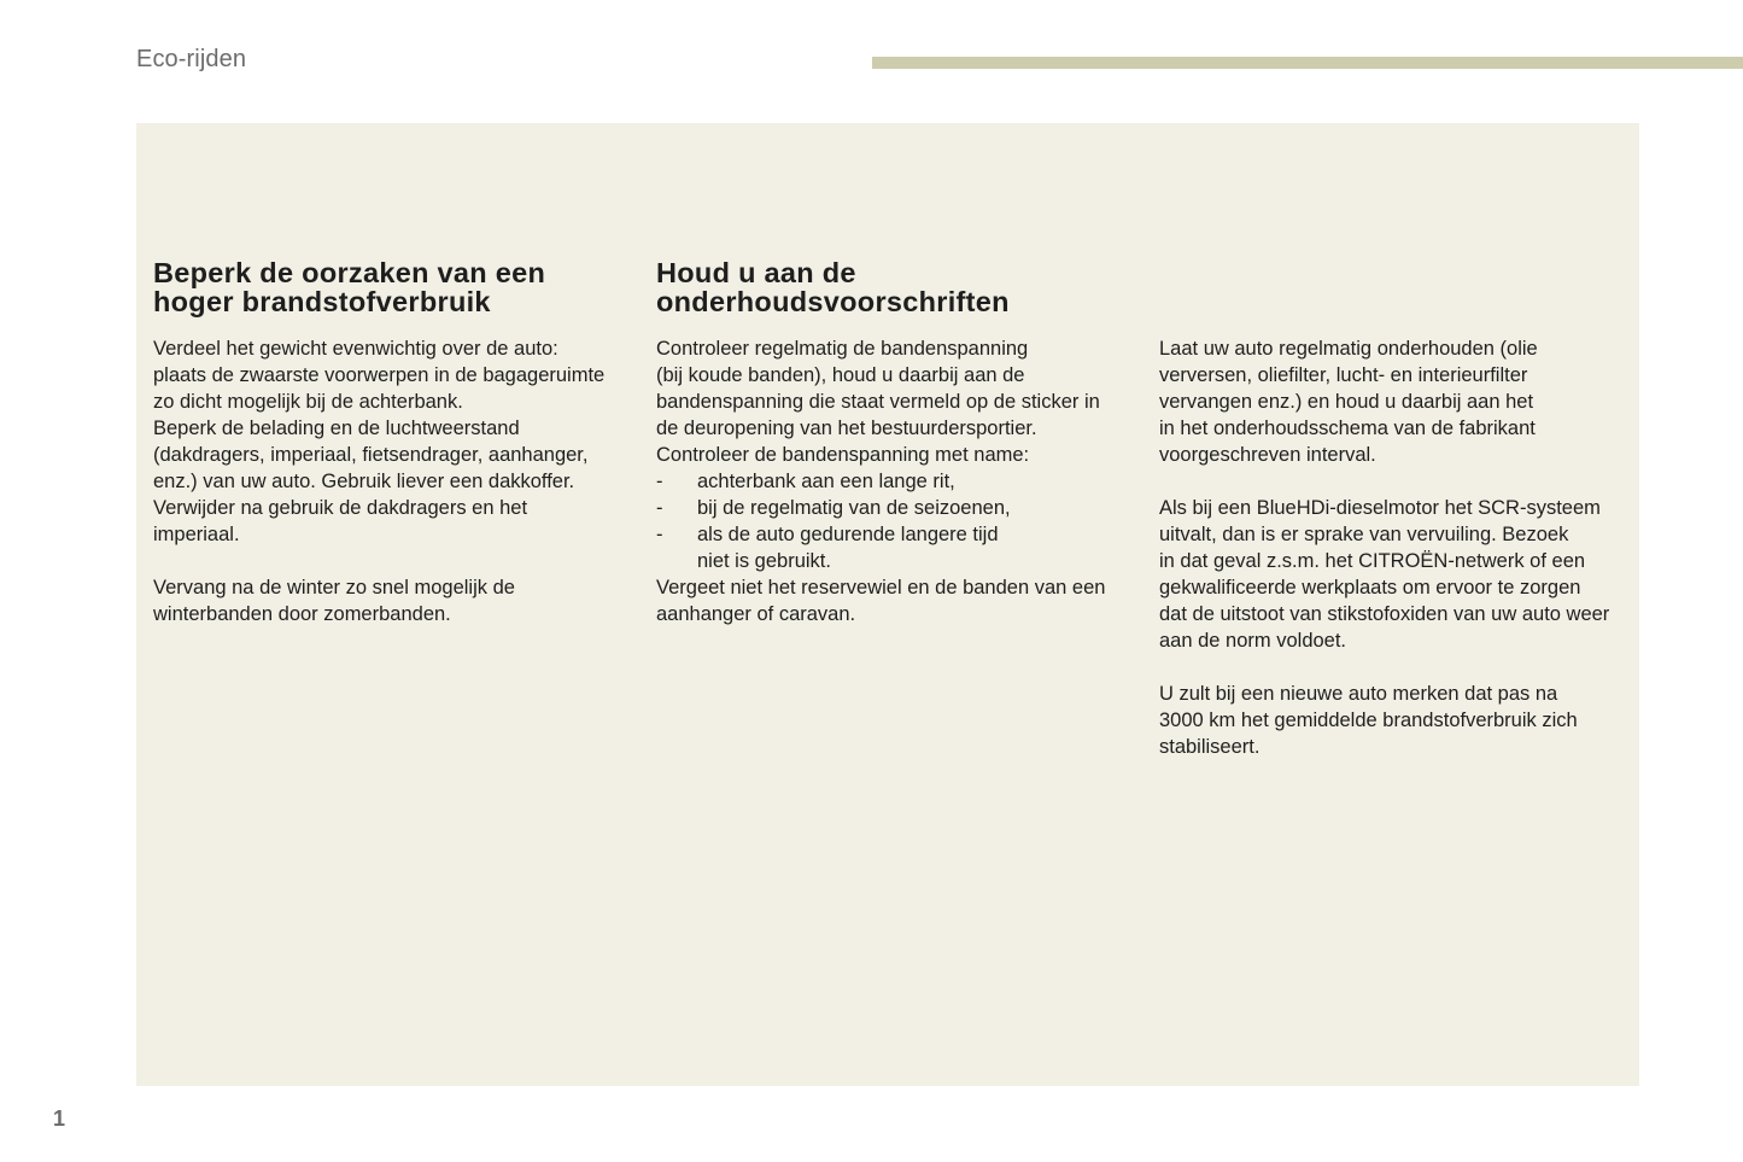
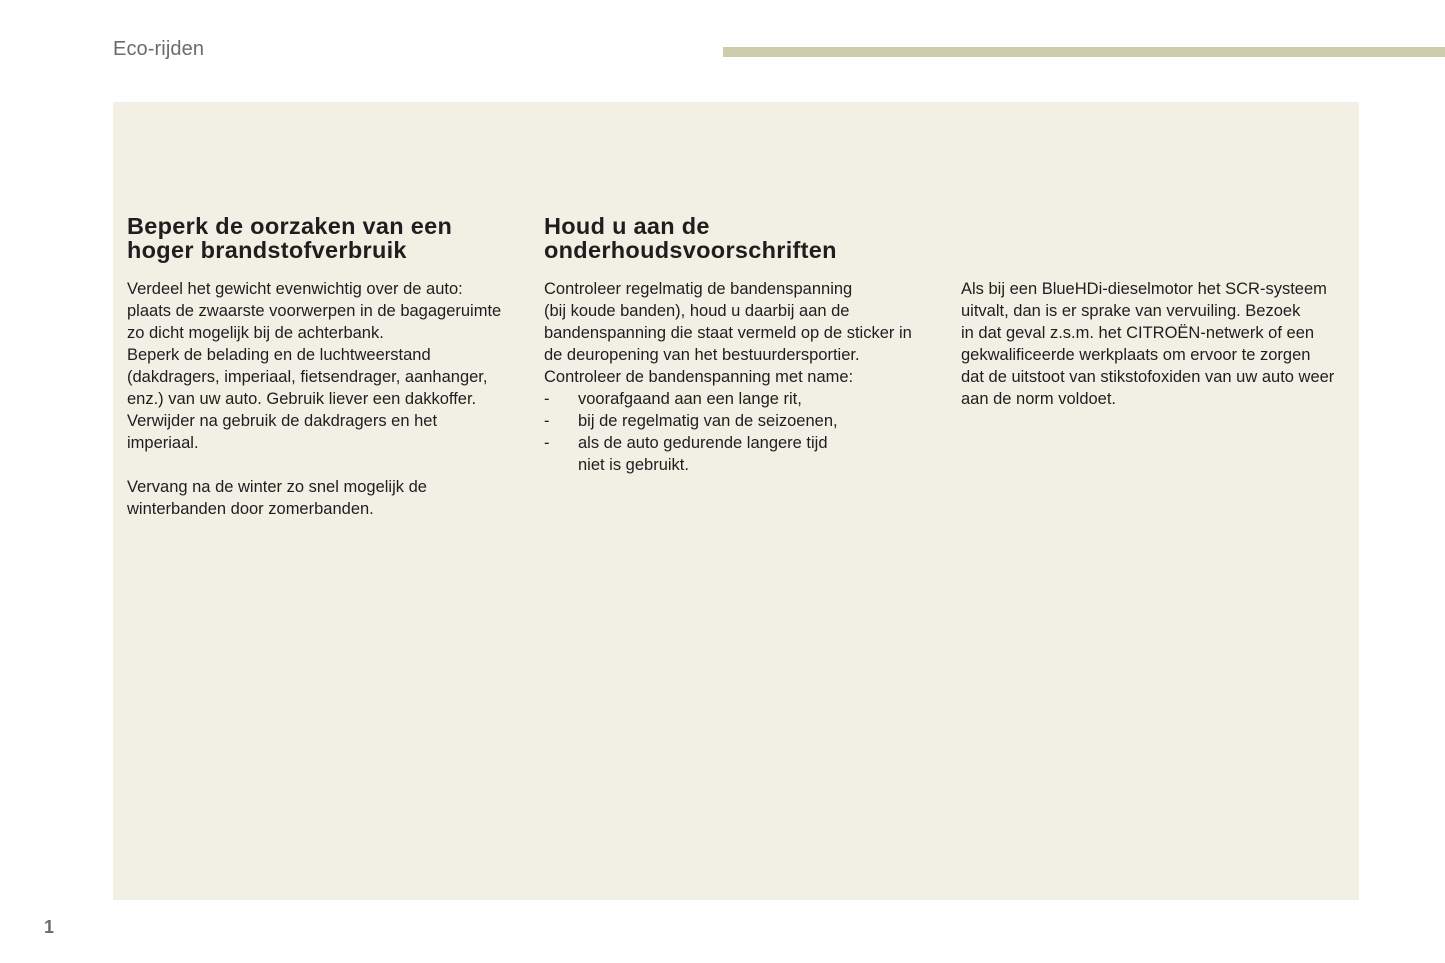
  Eco-rijden
  Beperk de oorzaken van een
  hoger brandstofverbruik
  Verdeel het gewicht evenwichtig over de auto:
  plaats de zwaarste voorwerpen in de bagageruimte
  zo dicht mogelijk bij de achterbank.
  Beperk de belading en de luchtweerstand
  (dakdragers, imperiaal, fietsendrager, aanhanger,
  enz.) van uw auto. Gebruik liever een dakkoffer.
  Verwijder na gebruik de dakdragers en het
  imperiaal.
  Vervang na de winter zo snel mogelijk de
  winterbanden door zomerbanden.
  Houd u aan de
  onderhoudsvoorschriften
  Controleer regelmatig de bandenspanning
  (bij koude banden), houd u daarbij aan de
  bandenspanning die staat vermeld op de sticker in
  de deuropening van het bestuurdersportier.
  Controleer de bandenspanning met name:
  -
- achterbank aan een lange rit,
+ voorafgaand aan een lange rit,
  -
  bij de regelmatig van de seizoenen,
  -
  als de auto gedurende langere tijd niet is gebruikt.
- Vergeet niet het reservewiel en de banden van een
- aanhanger of caravan.
- Laat uw auto regelmatig onderhouden (olie
- verversen, oliefilter, lucht- en interieurfilter
- vervangen enz.) en houd u daarbij aan het
- in het onderhoudsschema van de fabrikant
- voorgeschreven interval.
  Als bij een BlueHDi-dieselmotor het SCR-systeem
  uitvalt, dan is er sprake van vervuiling. Bezoek
  in dat geval z.s.m. het CITROËN-netwerk of een
  gekwalificeerde werkplaats om ervoor te zorgen
  dat de uitstoot van stikstofoxiden van uw auto weer
  aan de norm voldoet.
- U zult bij een nieuwe auto merken dat pas na
- 3000 km het gemiddelde brandstofverbruik zich
- stabiliseert.
  1
